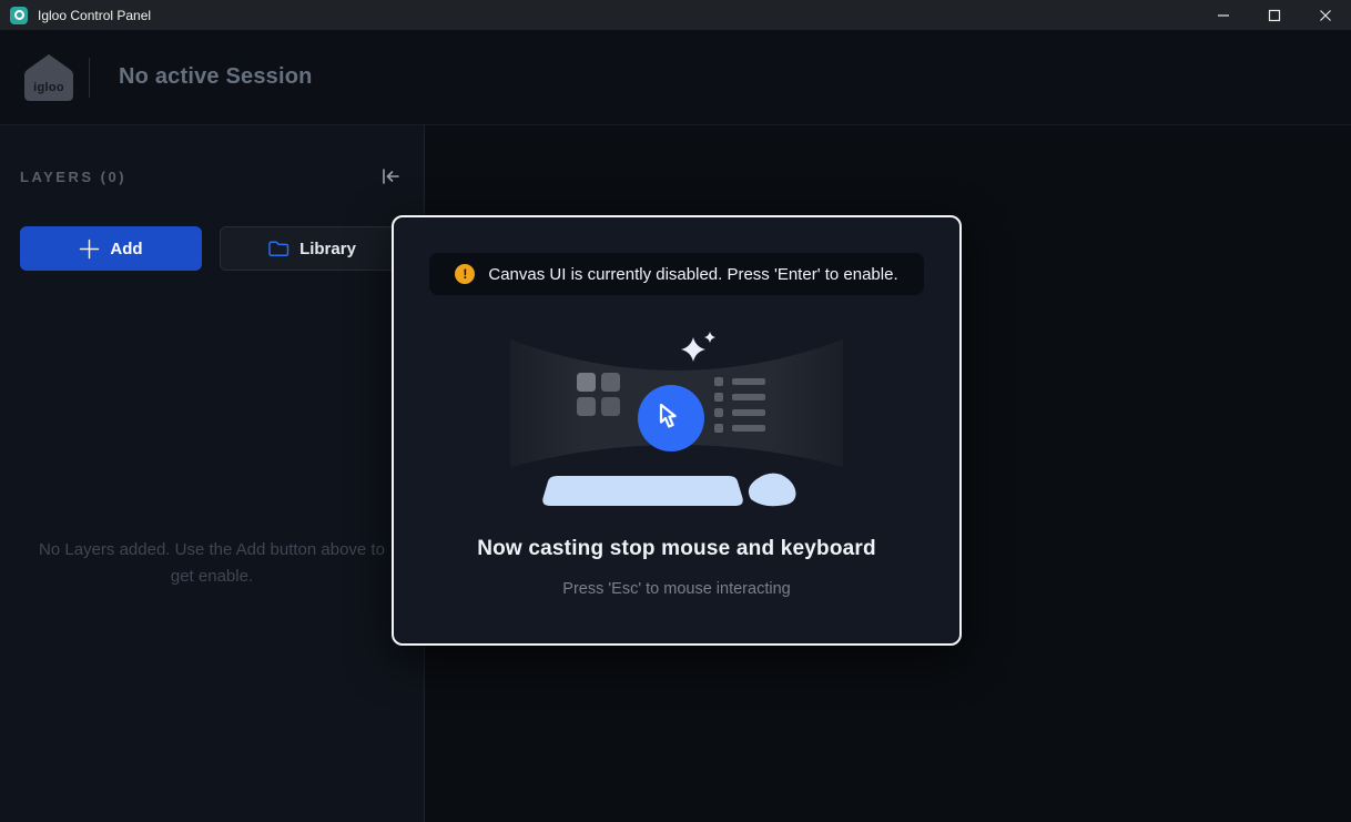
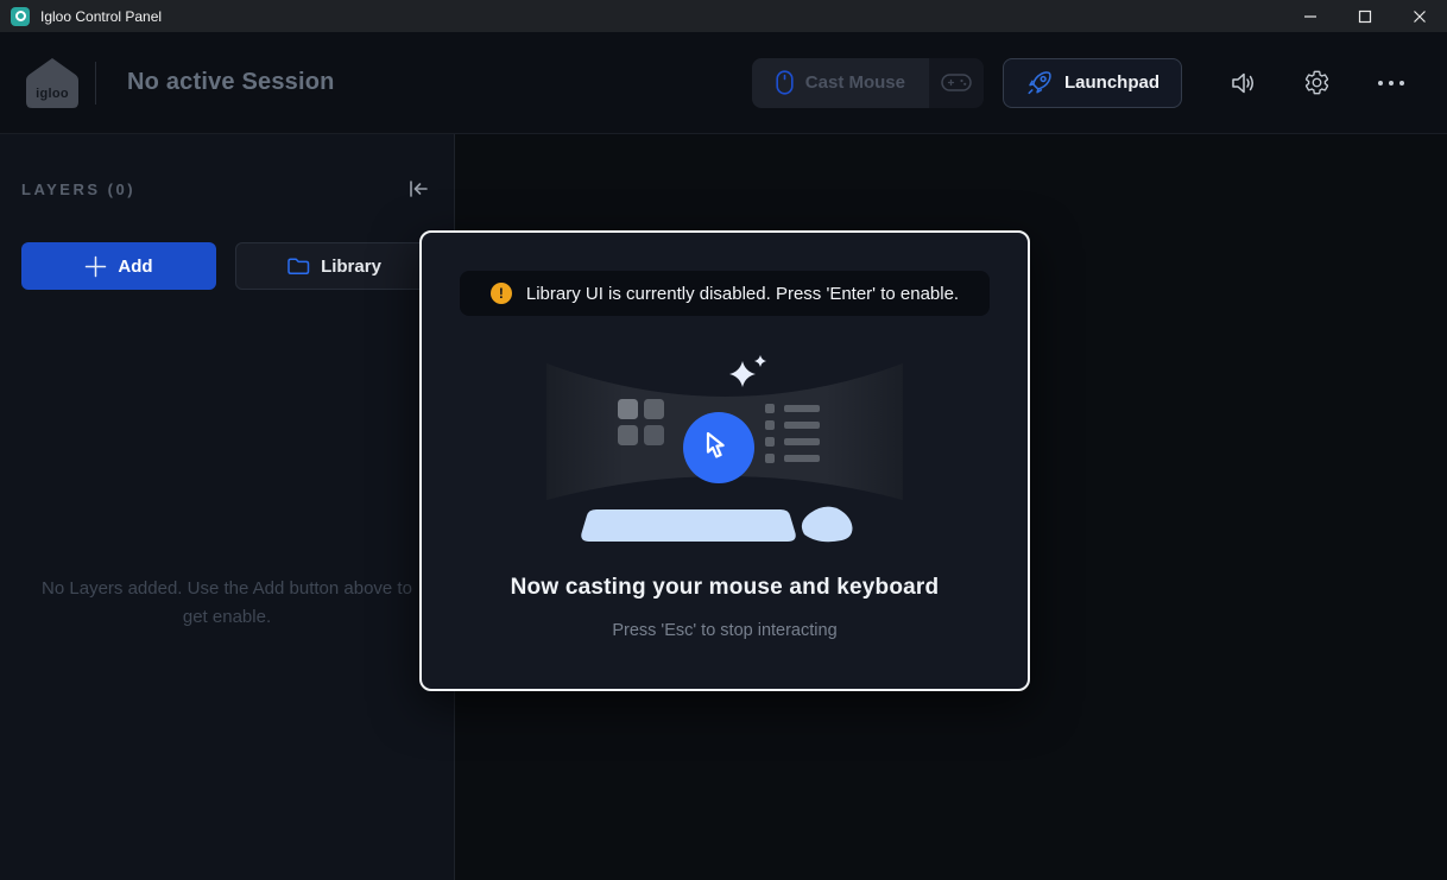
  Igloo Control Panel
  igloo
  No active Session
+ Cast Mouse
+ Launchpad
  LAYERS (0)
  Add
  Library
  No Layers added. Use the Add button above to get enable.
  !
- Canvas UI is currently disabled. Press 'Enter' to enable.
+ Library UI is currently disabled. Press 'Enter' to enable.
- Now casting stop mouse and keyboard
+ Now casting your mouse and keyboard
- Press 'Esc' to mouse interacting
+ Press 'Esc' to stop interacting
